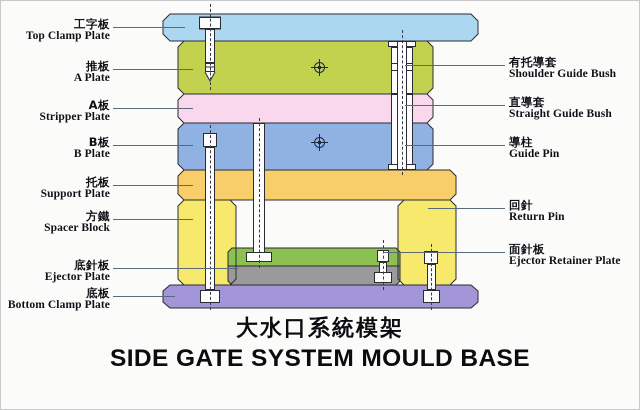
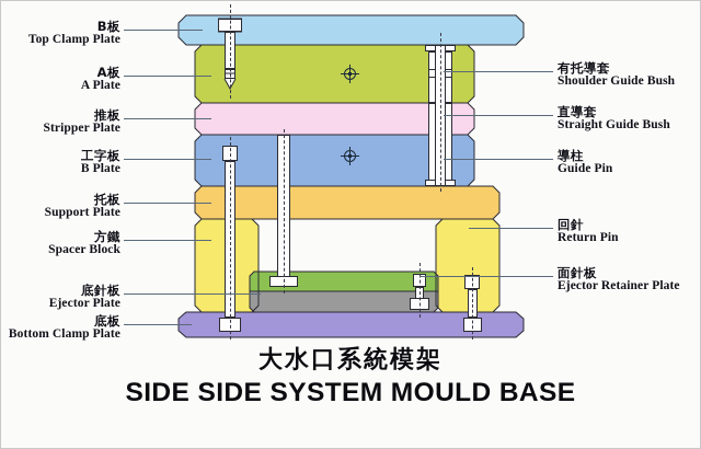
- 工字板
+ B板
  Top Clamp Plate
- 推板
+ A板
  A Plate
- A板
+ 推板
  Stripper Plate
- B板
+ 工字板
  B Plate
  托板
  Support Plate
  方鐵
  Spacer Block
  底針板
  Ejector Plate
  底板
  Bottom Clamp Plate
  有托導套
  Shoulder Guide Bush
  直導套
  Straight Guide Bush
  導柱
  Guide Pin
  回針
  Return Pin
  面針板
  Ejector Retainer Plate
  大水口系統模架
- SIDE GATE SYSTEM MOULD BASE
+ SIDE SIDE SYSTEM MOULD BASE
